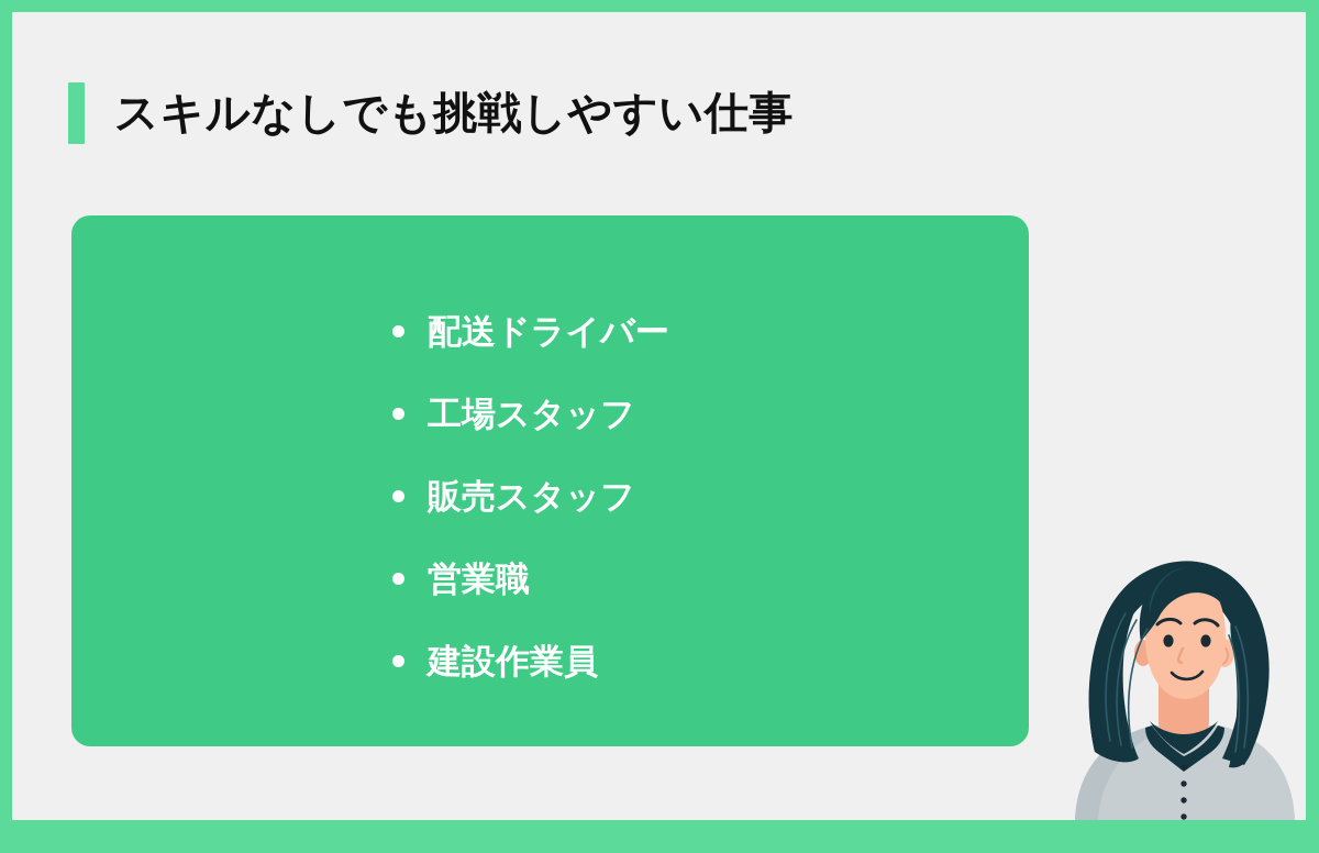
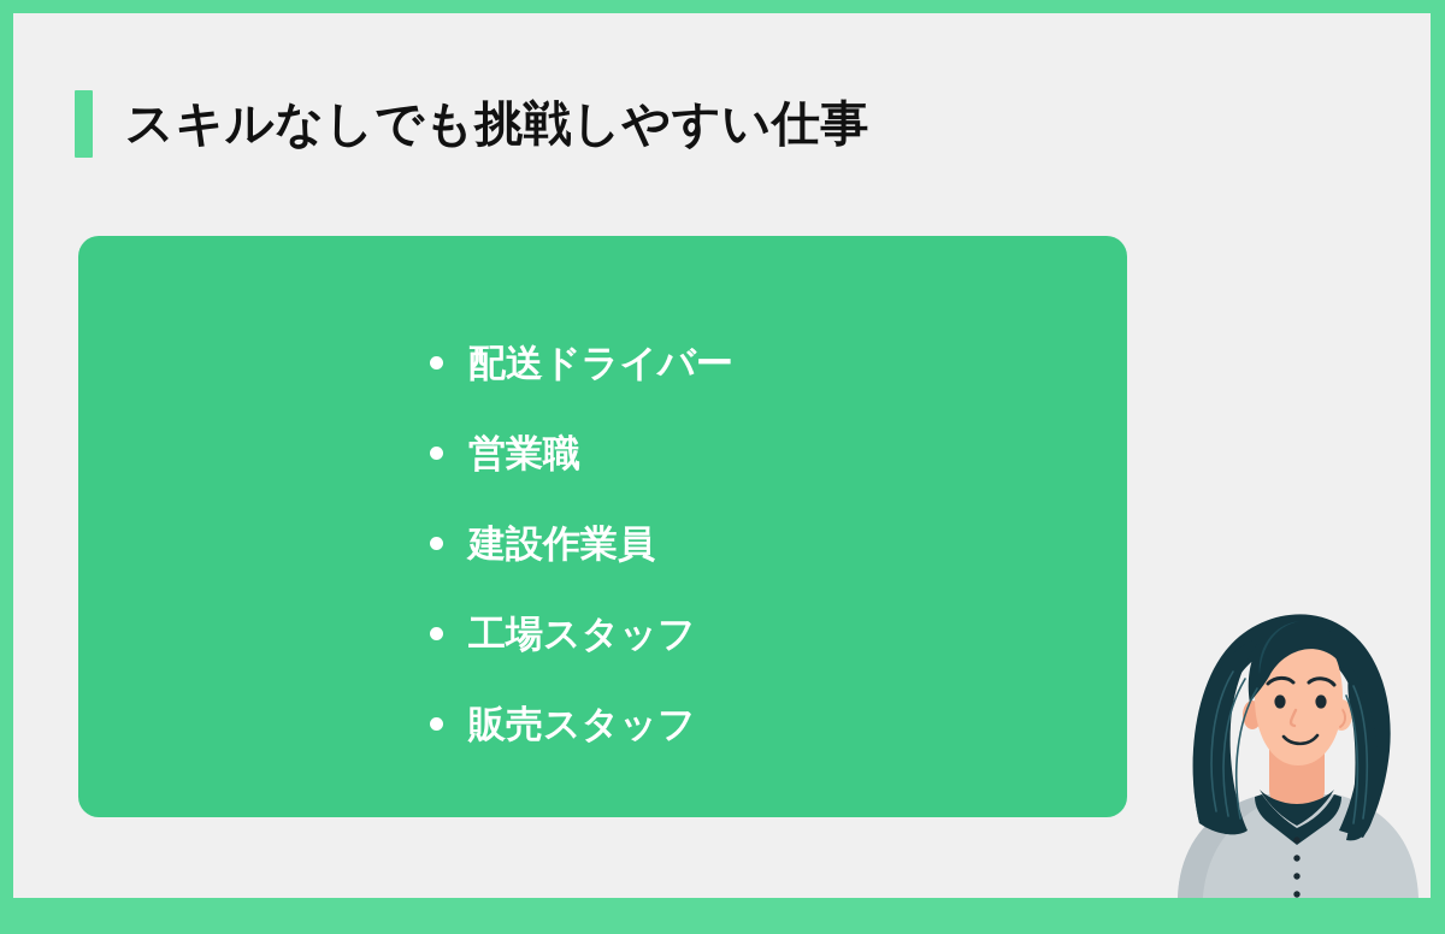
  スキルなしでも挑戦しやすい仕事
  配送ドライバー
- 工場スタッフ
+ 営業職
- 販売スタッフ
+ 建設作業員
- 営業職
+ 工場スタッフ
- 建設作業員
+ 販売スタッフ
